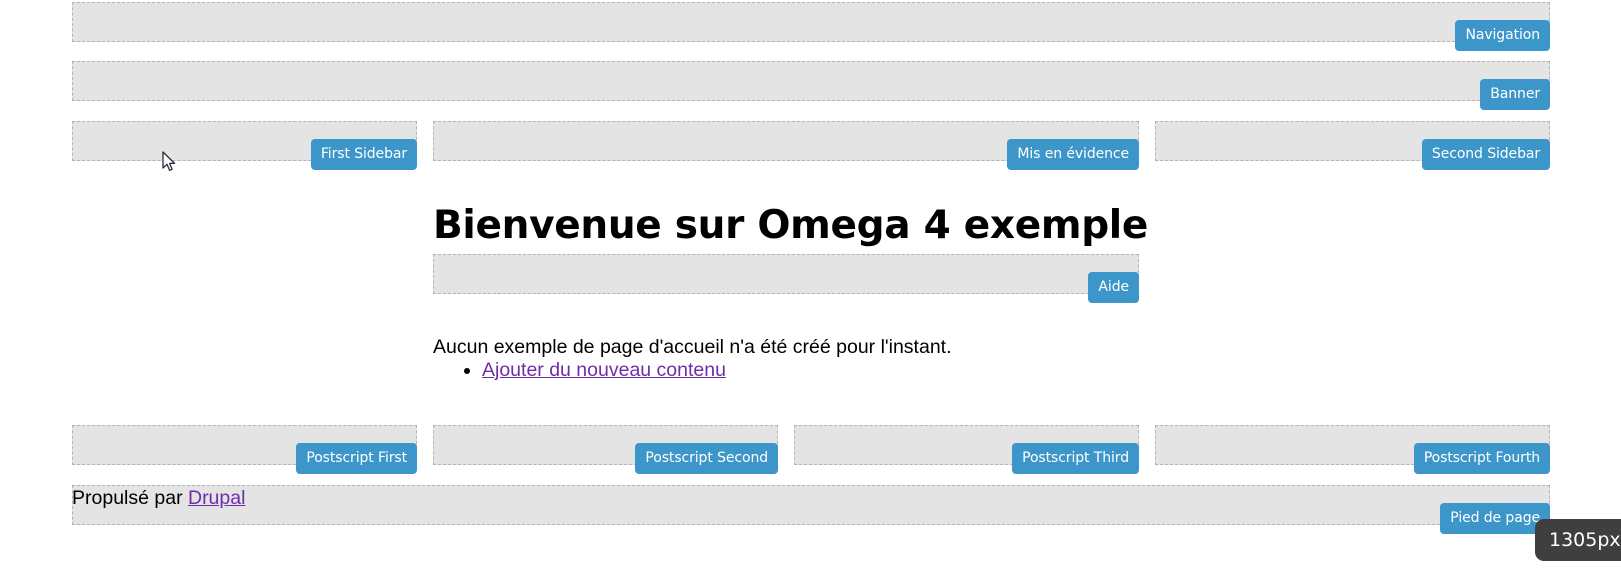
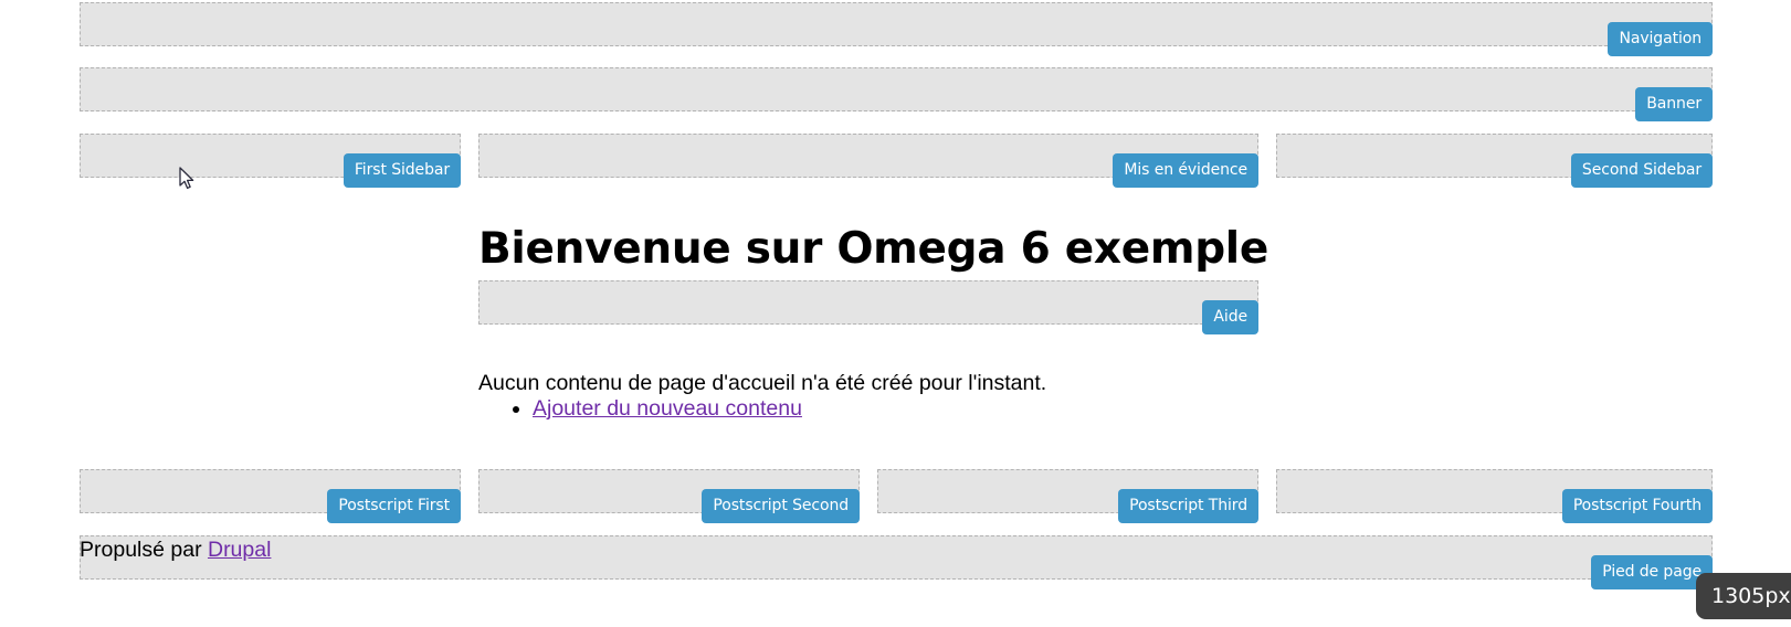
  Navigation
  Banner
  First Sidebar
  Mis en évidence
  Second Sidebar
- Bienvenue sur Omega 4 exemple
+ Bienvenue sur Omega 6 exemple
  Aide
- Aucun exemple de page d'accueil n'a été créé pour l'instant.
+ Aucun contenu de page d'accueil n'a été créé pour l'instant.
  Ajouter du nouveau contenu
  Postscript First
  Postscript Second
  Postscript Third
  Postscript Fourth
  Pied de page
  Propulsé par Drupal
  1305px
